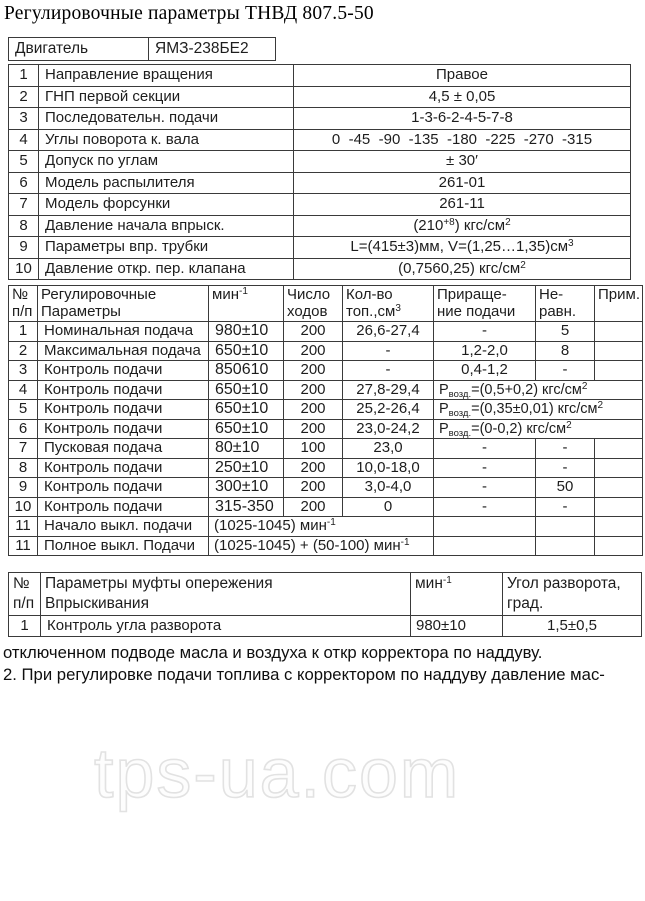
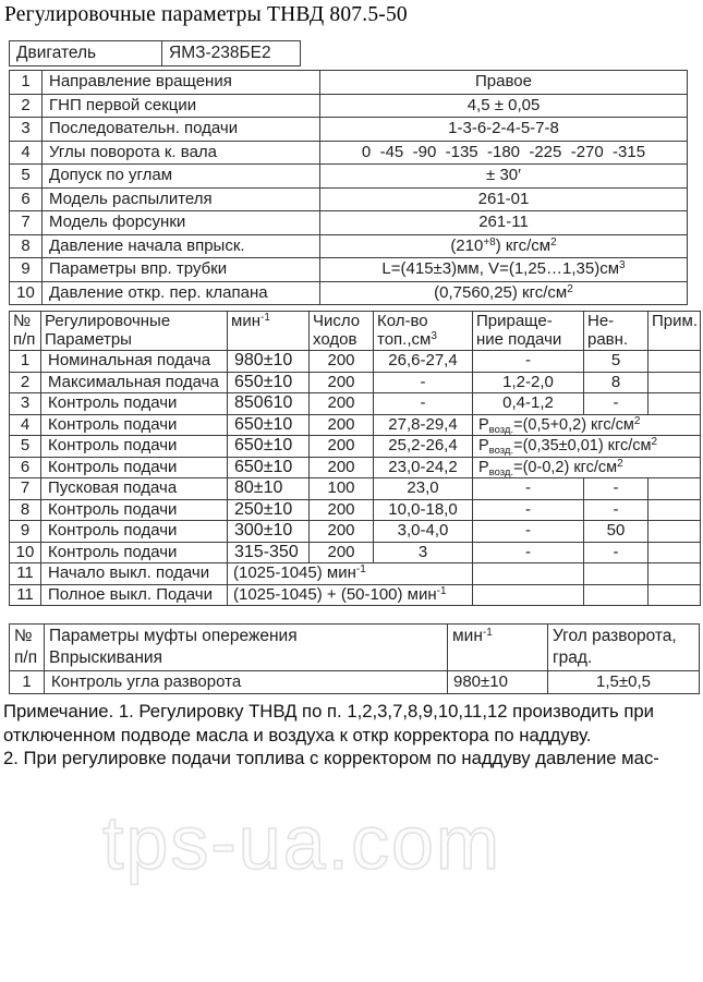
  Регулировочные параметры ТНВД 807.5-50
  Двигатель	ЯМЗ-238БЕ2
  1	Направление вращения	Правое
  2	ГНП первой секции	4,5 ± 0,05
  3	Последовательн. подачи	1-3-6-2-4-5-7-8
  4	Углы поворота к. вала	0 -45 -90 -135 -180 -225 -270 -315
  5	Допуск по углам	± 30′
  6	Модель распылителя	261-01
  7	Модель форсунки	261-11
  8	Давление начала впрыск.	(210+8) кгс/см2
  9	Параметры впр. трубки	L=(415±3)мм, V=(1,25…1,35)см3
  10	Давление откр. пер. клапана	(0,7560,25) кгс/см2
  №п/п	РегулировочныеПараметры	мин-1	Числоходов	Кол-вотоп.,см3	Прираще-ние подачи	Не-равн.	Прим.
  1	Номинальная подача	980±10	200	26,6-27,4	-	5
  2	Максимальная подача	650±10	200	-	1,2-2,0	8
  3	Контроль подачи	850610	200	-	0,4-1,2	-
  4	Контроль подачи	650±10	200	27,8-29,4	Рвозд.=(0,5+0,2) кгс/см2
  5	Контроль подачи	650±10	200	25,2-26,4	Рвозд.=(0,35±0,01) кгс/см2
  6	Контроль подачи	650±10	200	23,0-24,2	Рвозд.=(0-0,2) кгс/см2
  7	Пусковая подача	80±10	100	23,0	-	-
  8	Контроль подачи	250±10	200	10,0-18,0	-	-
  9	Контроль подачи	300±10	200	3,0-4,0	-	50
- 10	Контроль подачи	315-350	200	0	-	-
+ 10	Контроль подачи	315-350	200	3	-	-
  11	Начало выкл. подачи	(1025-1045) мин-1
  11	Полное выкл. Подачи	(1025-1045) + (50-100) мин-1
  №п/п	Параметры муфты опереженияВпрыскивания	мин-1	Угол разворота,град.
  1	Контроль угла разворота	980±10	1,5±0,5
+ Примечание. 1. Регулировку ТНВД по п. 1,2,3,7,8,9,10,11,12 производить при
  отключенном подводе масла и воздуха к откр корректора по наддуву.
  2. При регулировке подачи топлива с корректором по наддуву давление мас-
  tps-ua.com
